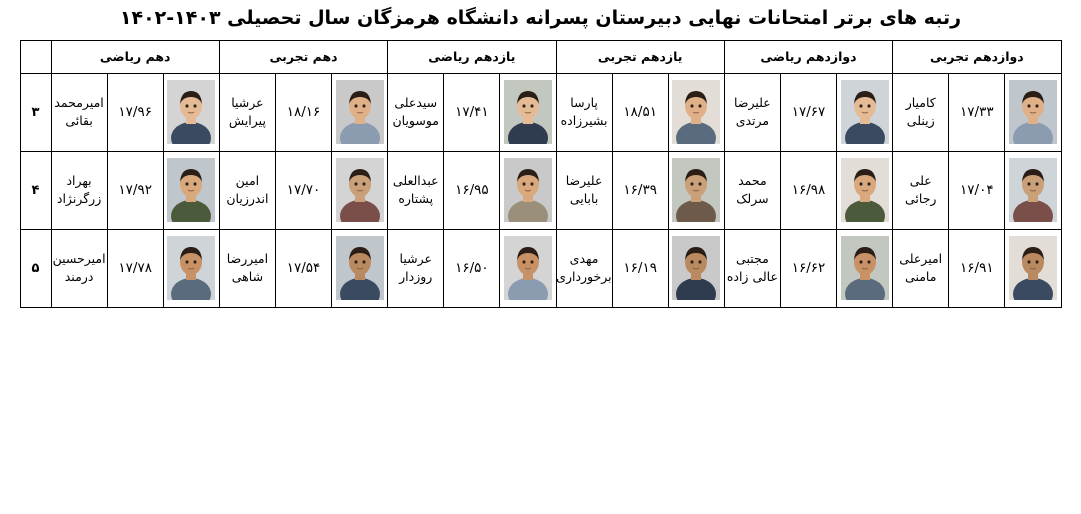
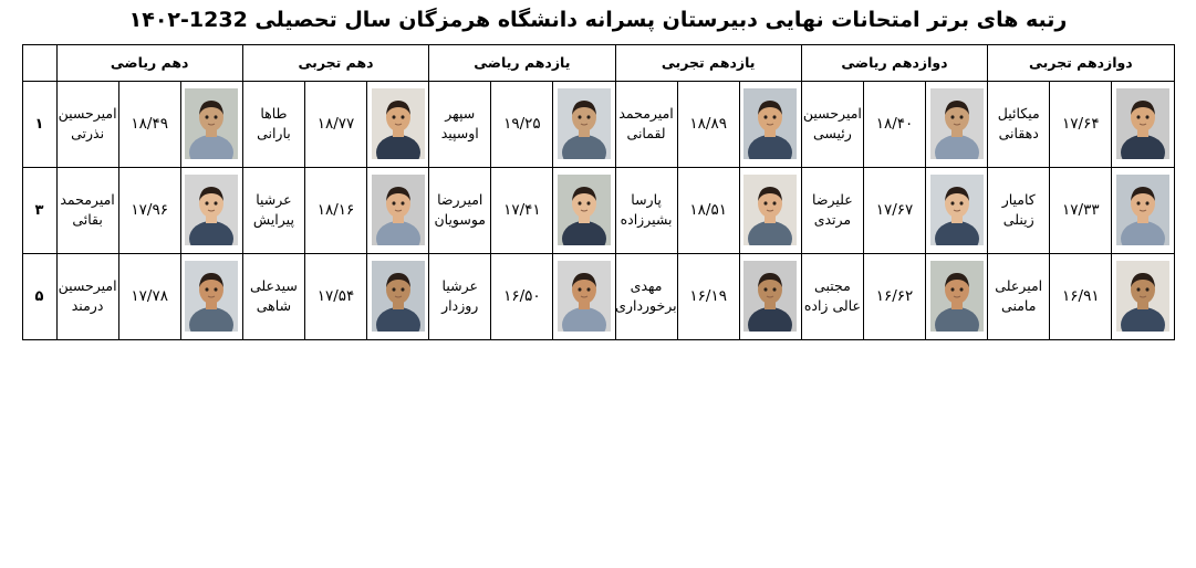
- رتبه های برتر امتحانات نهایی دبیرستان پسرانه دانشگاه هرمزگان سال تحصیلی ۱۴۰۳-۱۴۰۲
+ رتبه های برتر امتحانات نهایی دبیرستان پسرانه دانشگاه هرمزگان سال تحصیلی 1232-۱۴۰۲
  دوازدهم تجربی	دوازدهم ریاضی	یازدهم تجربی	یازدهم ریاضی	دهم تجربی	دهم ریاضی
+ 	۱۷/۶۴	میکائیلدهقانی		۱۸/۴۰	امیرحسینرئیسی		۱۸/۸۹	امیرمحمدلقمانی		۱۹/۲۵	سپهراوسپید		۱۸/۷۷	طاهابارانی		۱۸/۴۹	امیرحسیننذرتی	۱
- 	۱۷/۳۳	کامیارزینلی		۱۷/۶۷	علیرضامرتدی		۱۸/۵۱	پارسابشیرزاده		۱۷/۴۱	سیدعلیموسویان		۱۸/۱۶	عرشیاپیرایش		۱۷/۹۶	امیرمحمدبقائی	۳
+ 	۱۷/۳۳	کامیارزینلی		۱۷/۶۷	علیرضامرتدی		۱۸/۵۱	پارسابشیرزاده		۱۷/۴۱	امیررضاموسویان		۱۸/۱۶	عرشیاپیرایش		۱۷/۹۶	امیرمحمدبقائی	۳
- 	۱۷/۰۴	علیرجائی		۱۶/۹۸	محمدسرلک		۱۶/۳۹	علیرضا بابایی		۱۶/۹۵	عبدالعلیپشتاره		۱۷/۷۰	امیناندرزیان		۱۷/۹۲	بهرادزرگرنژاد	۴
- 	۱۶/۹۱	امیرعلیمامنی		۱۶/۶۲	مجتبیعالی زاده		۱۶/۱۹	مهدیبرخورداری		۱۶/۵۰	عرشیاروزدار		۱۷/۵۴	امیررضاشاهی		۱۷/۷۸	امیرحسیندرمند	۵
+ 	۱۶/۹۱	امیرعلیمامنی		۱۶/۶۲	مجتبیعالی زاده		۱۶/۱۹	مهدیبرخورداری		۱۶/۵۰	عرشیاروزدار		۱۷/۵۴	سیدعلیشاهی		۱۷/۷۸	امیرحسیندرمند	۵
